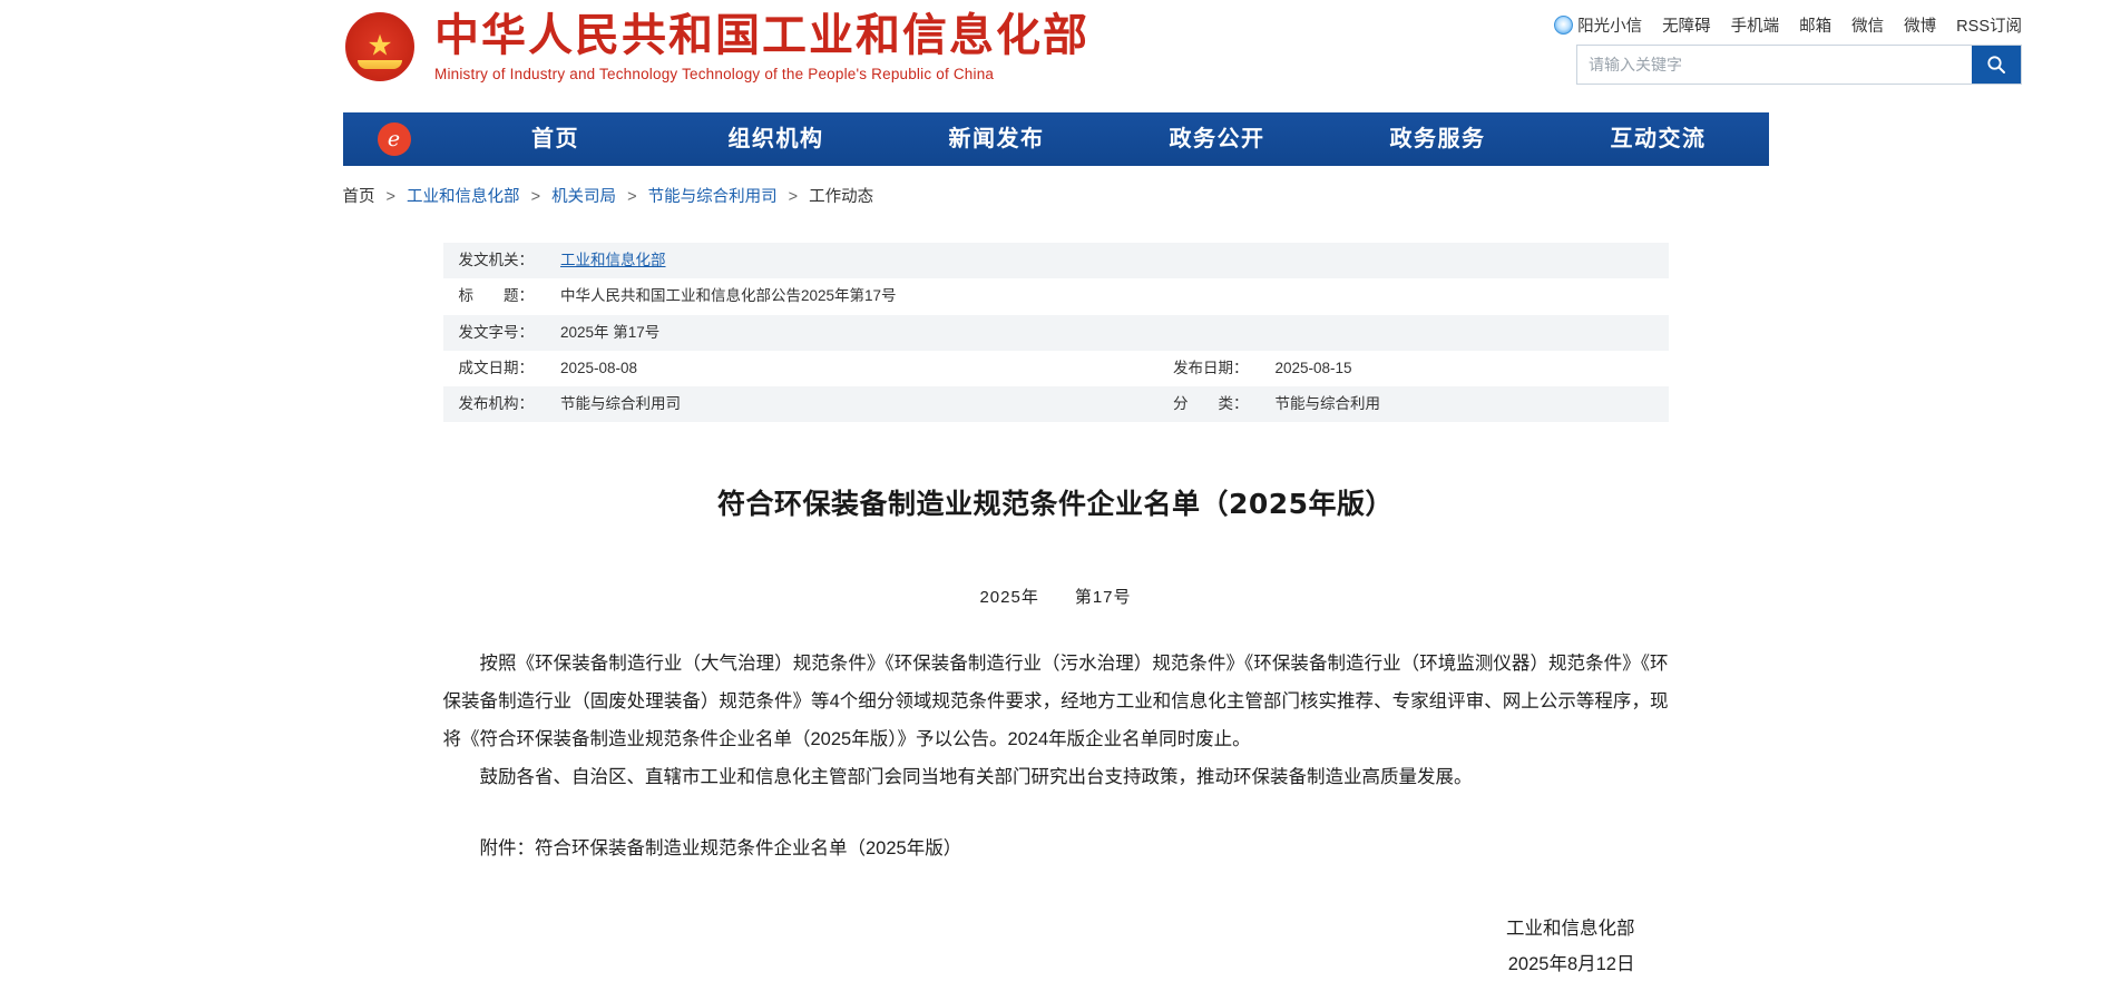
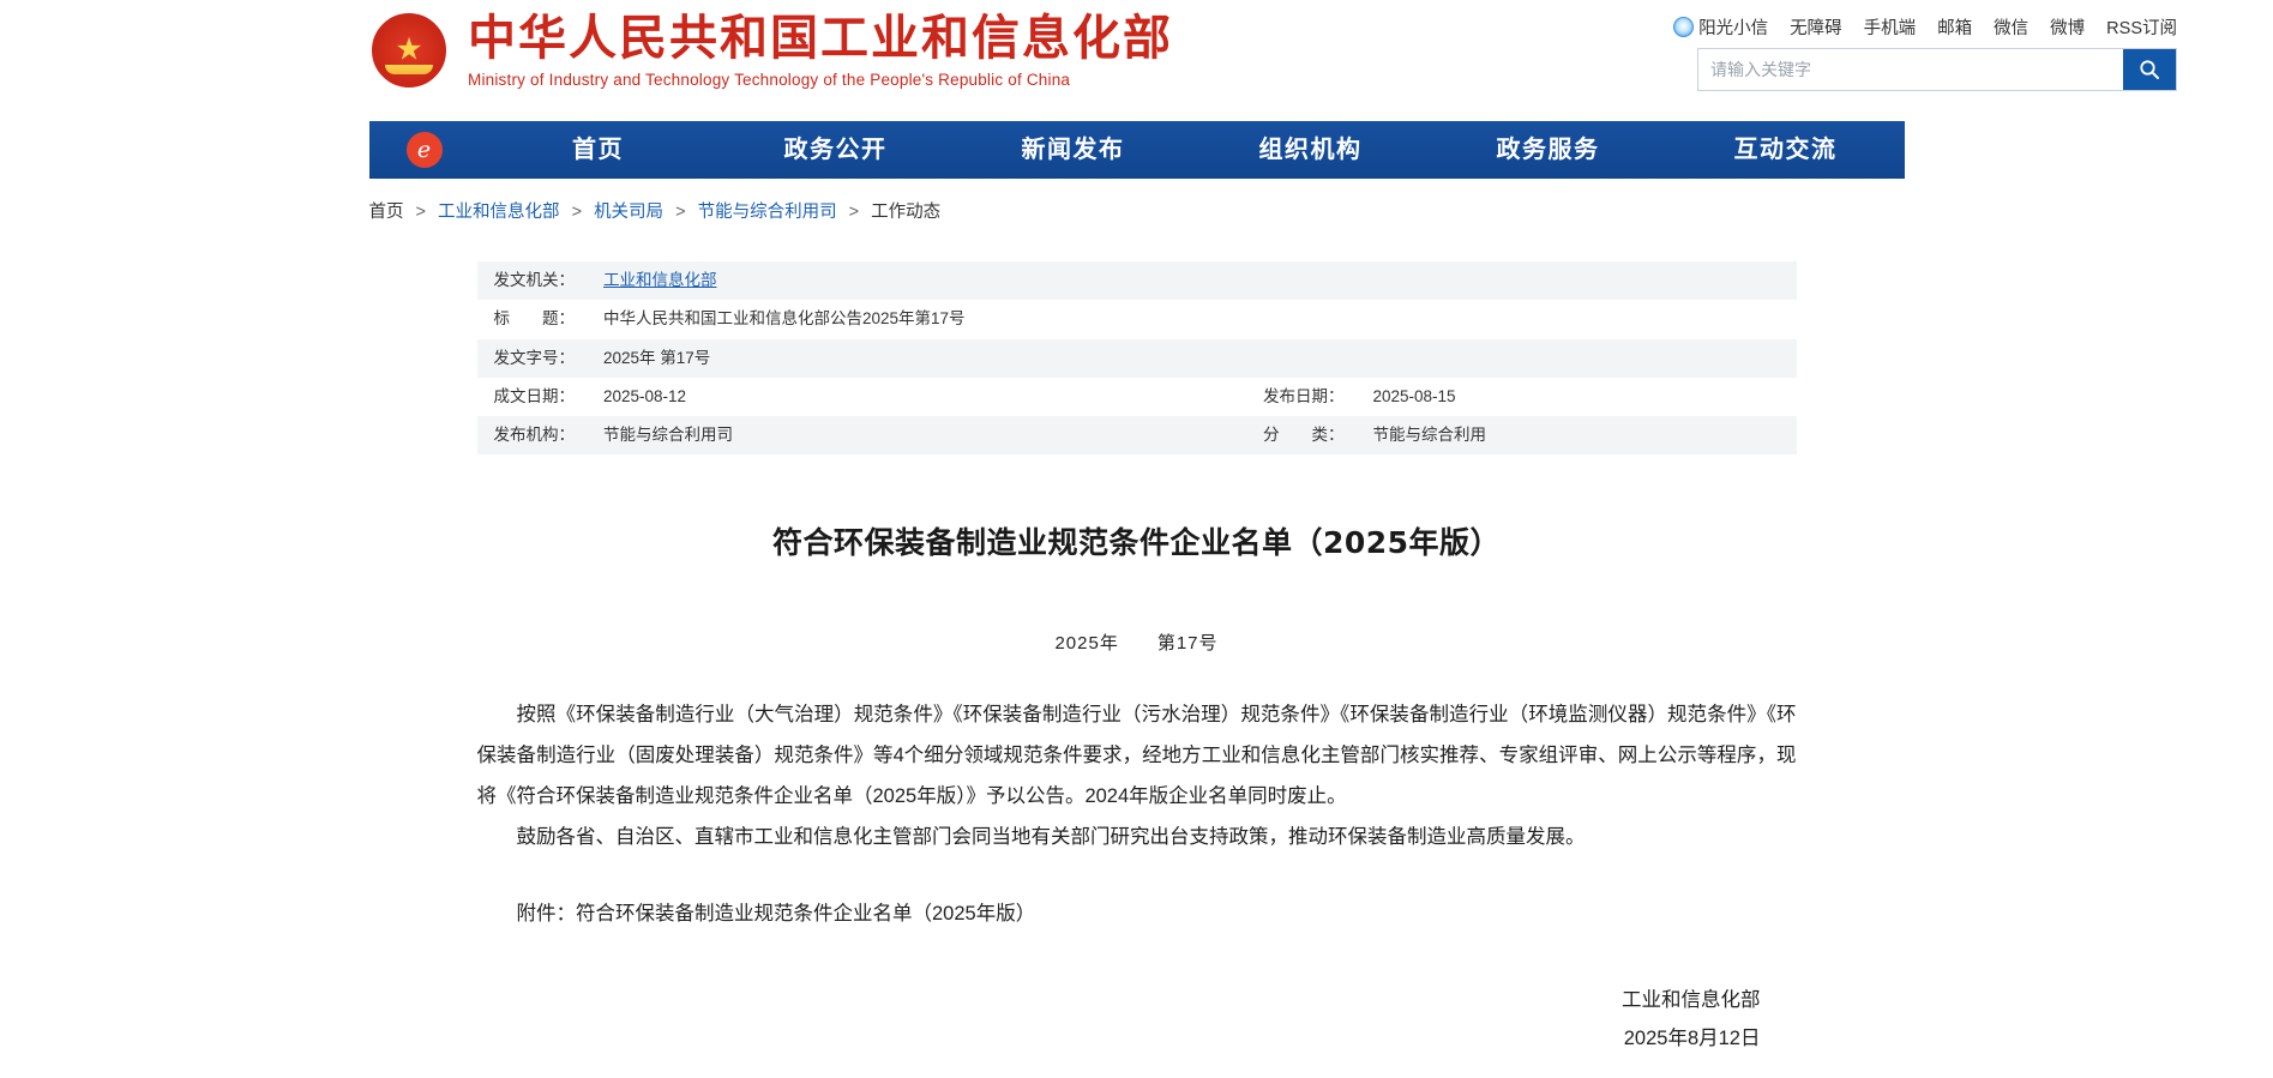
  阳光小信
  无障碍
  手机端
  邮箱
  微信
  微博
  RSS订阅
  请输入关键字
  中华人民共和国工业和信息化部
  Ministry of Industry and Technology Technology of the People's Republic of China
  首页
- 组织机构
+ 政务公开
  新闻发布
- 政务公开
+ 组织机构
  政务服务
  互动交流
  首页 > 工业和信息化部 > 机关司局 > 节能与综合利用司 > 工作动态
  发文机关：	工业和信息化部
  标 题：	中华人民共和国工业和信息化部公告2025年第17号
  发文字号：	2025年 第17号
- 成文日期：	2025-08-08	发布日期：	2025-08-15
+ 成文日期：	2025-08-12	发布日期：	2025-08-15
  发布机构：	节能与综合利用司	分 类：	节能与综合利用
  符合环保装备制造业规范条件企业名单（2025年版）
  2025年 第17号
  按照《环保装备制造行业（大气治理）规范条件》《环保装备制造行业（污水治理）规范条件》《环保装备制造行业（环境监测仪器）规范条件》《环保装备制造行业（固废处理装备）规范条件》等4个细分领域规范条件要求，经地方工业和信息化主管部门核实推荐、专家组评审、网上公示等程序，现将《符合环保装备制造业规范条件企业名单（2025年版）》予以公告。2024年版企业名单同时废止。
  鼓励各省、自治区、直辖市工业和信息化主管部门会同当地有关部门研究出台支持政策，推动环保装备制造业高质量发展。
  附件：符合环保装备制造业规范条件企业名单（2025年版）
  工业和信息化部
  2025年8月12日
